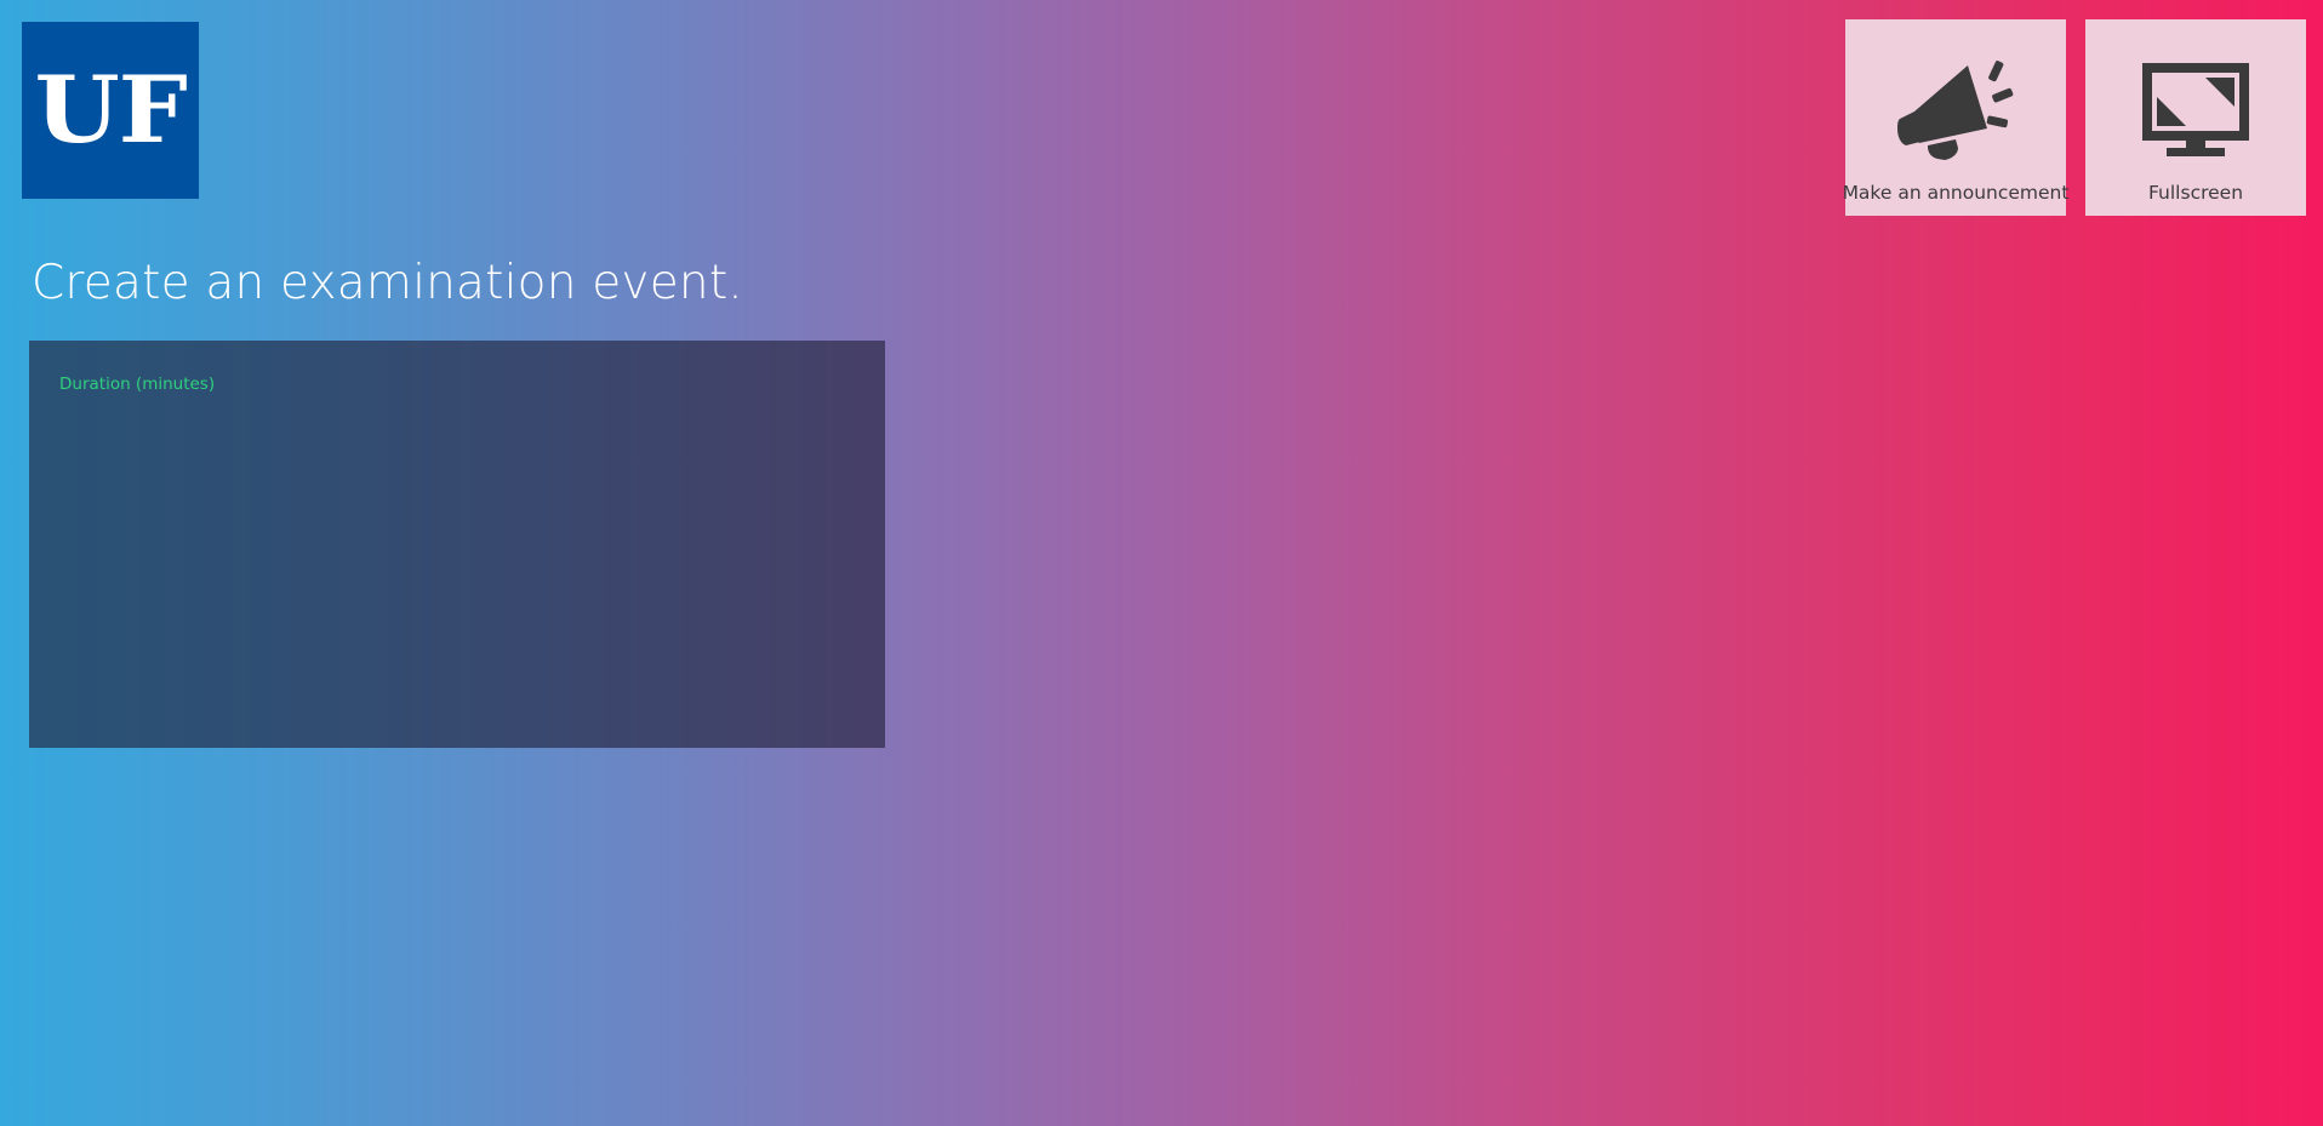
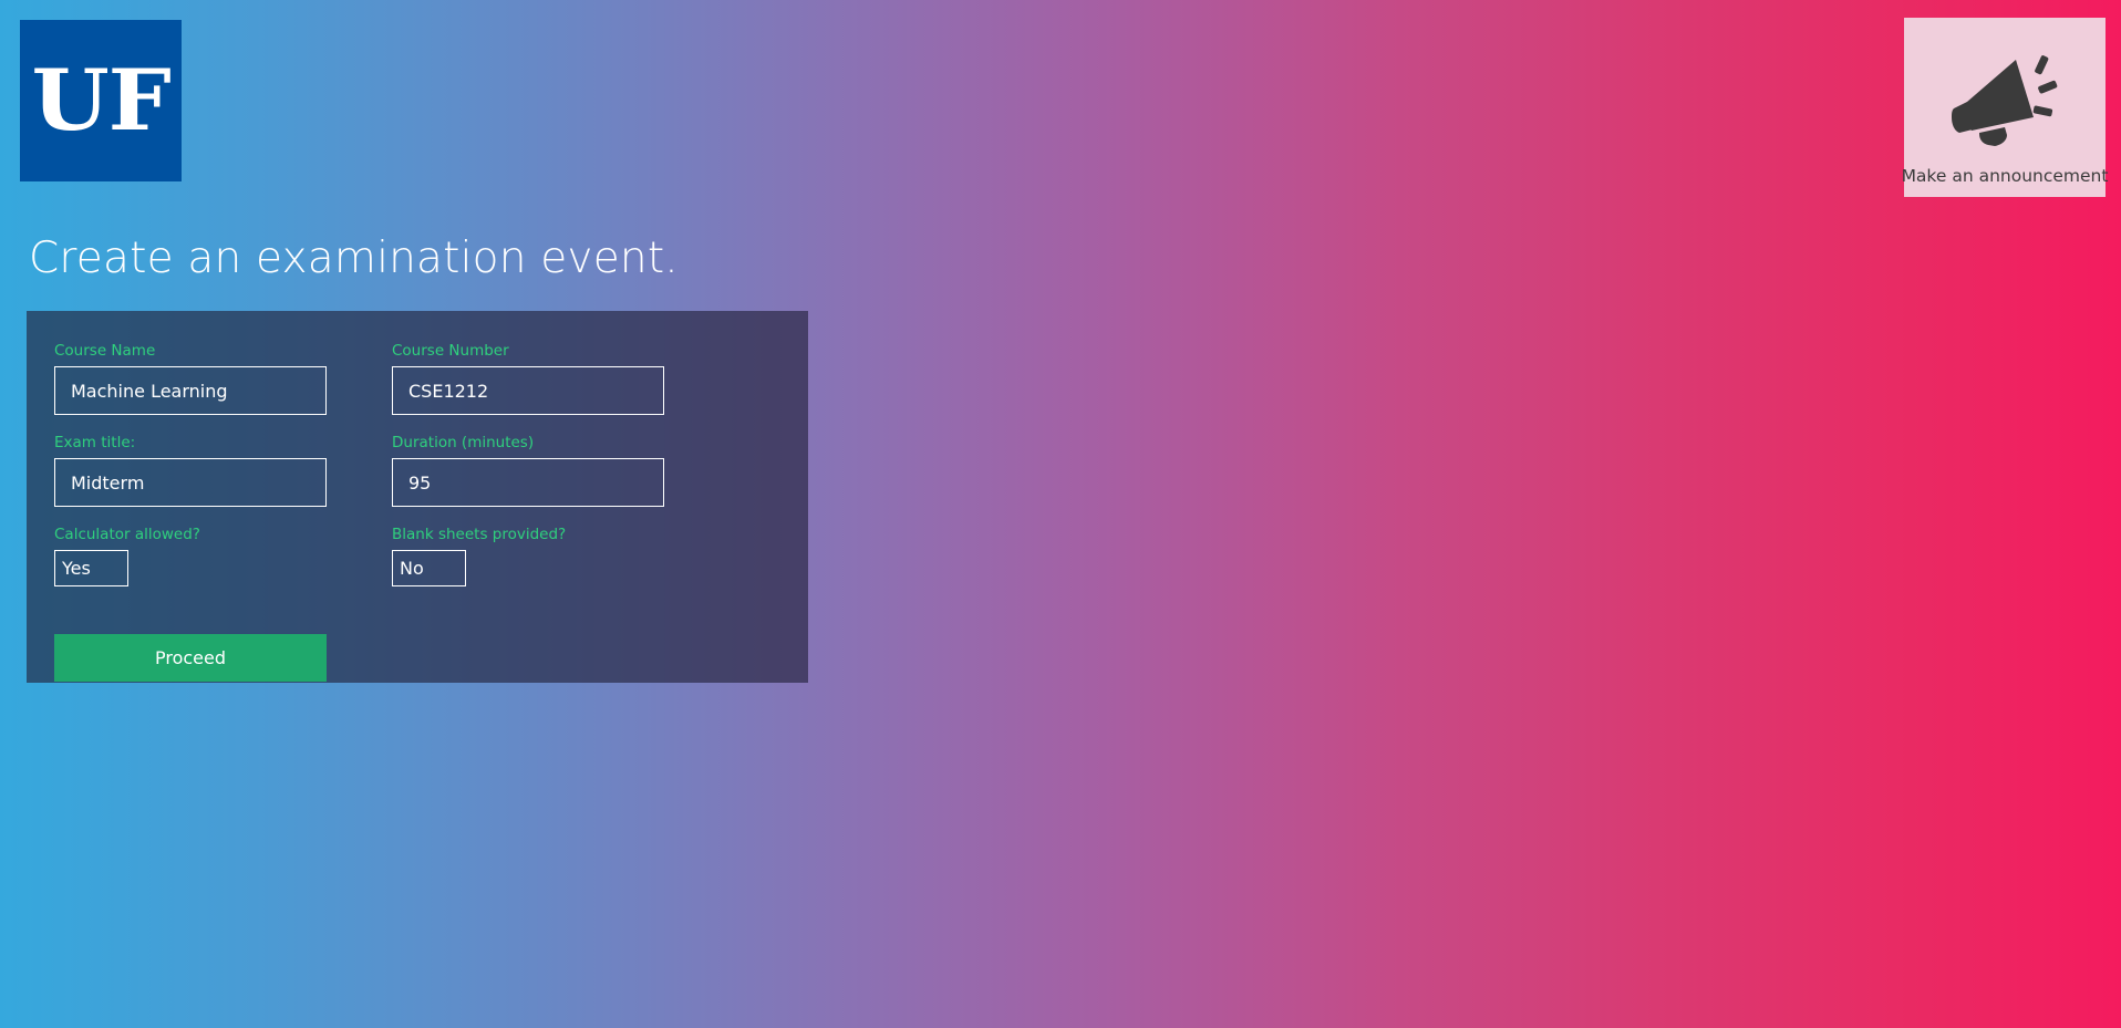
  UF
  Make an announcement
- Fullscreen
  Create an examination event.
+ Course Name
+ Machine Learning
+ Course Number
+ CSE1212
+ Exam title:
+ Midterm
  Duration (minutes)
+ 95
+ Calculator allowed?
+ Yes
+ Blank sheets provided?
+ No
+ Proceed
